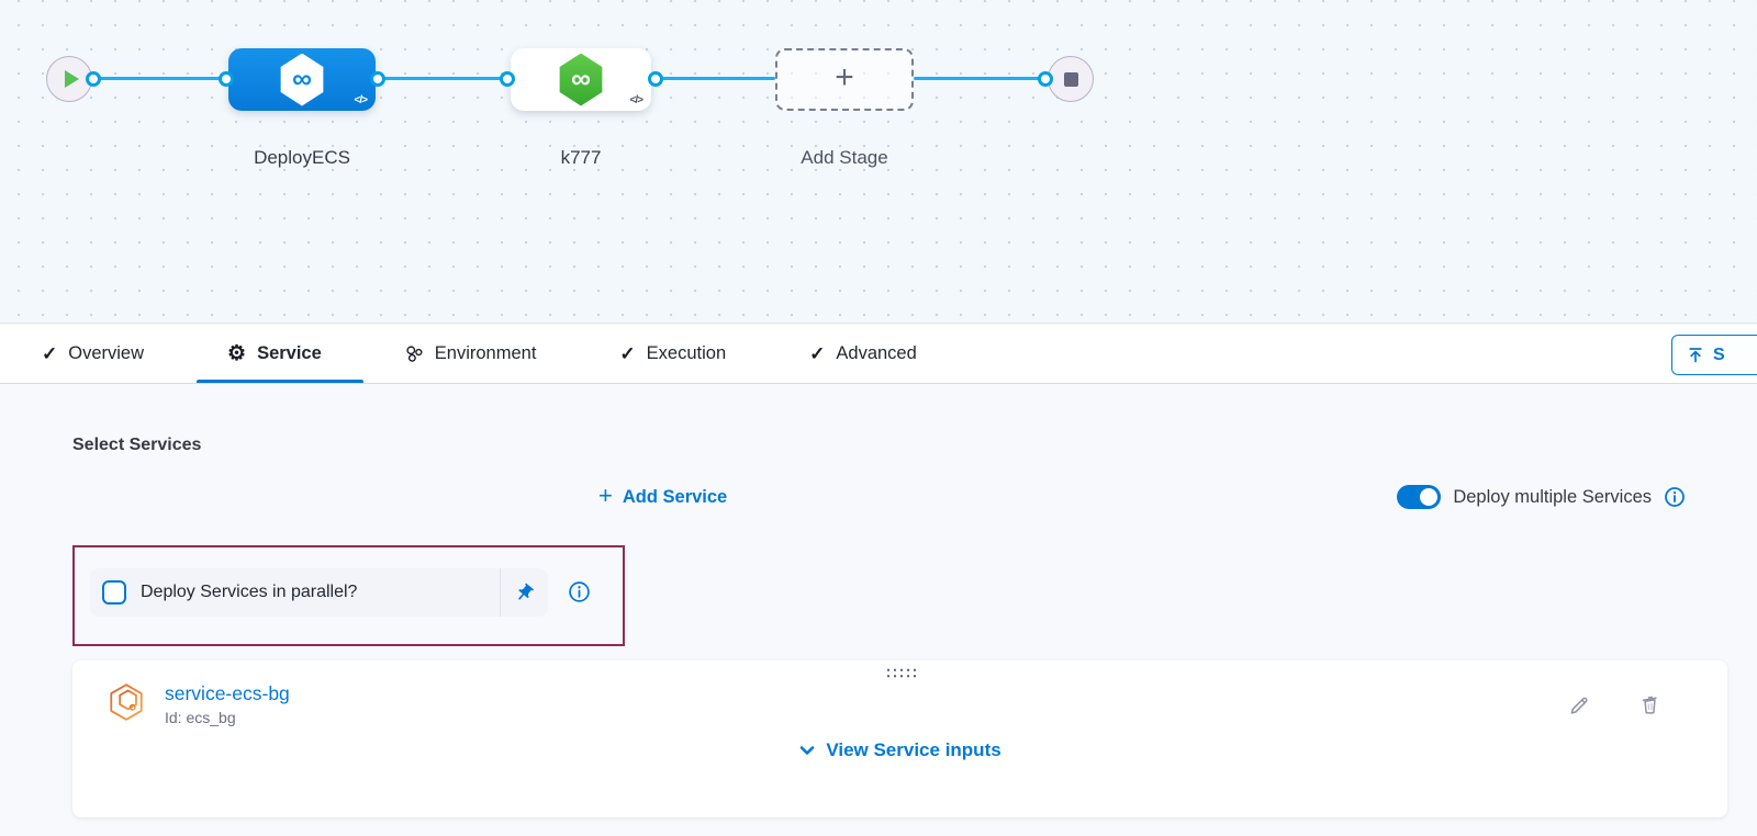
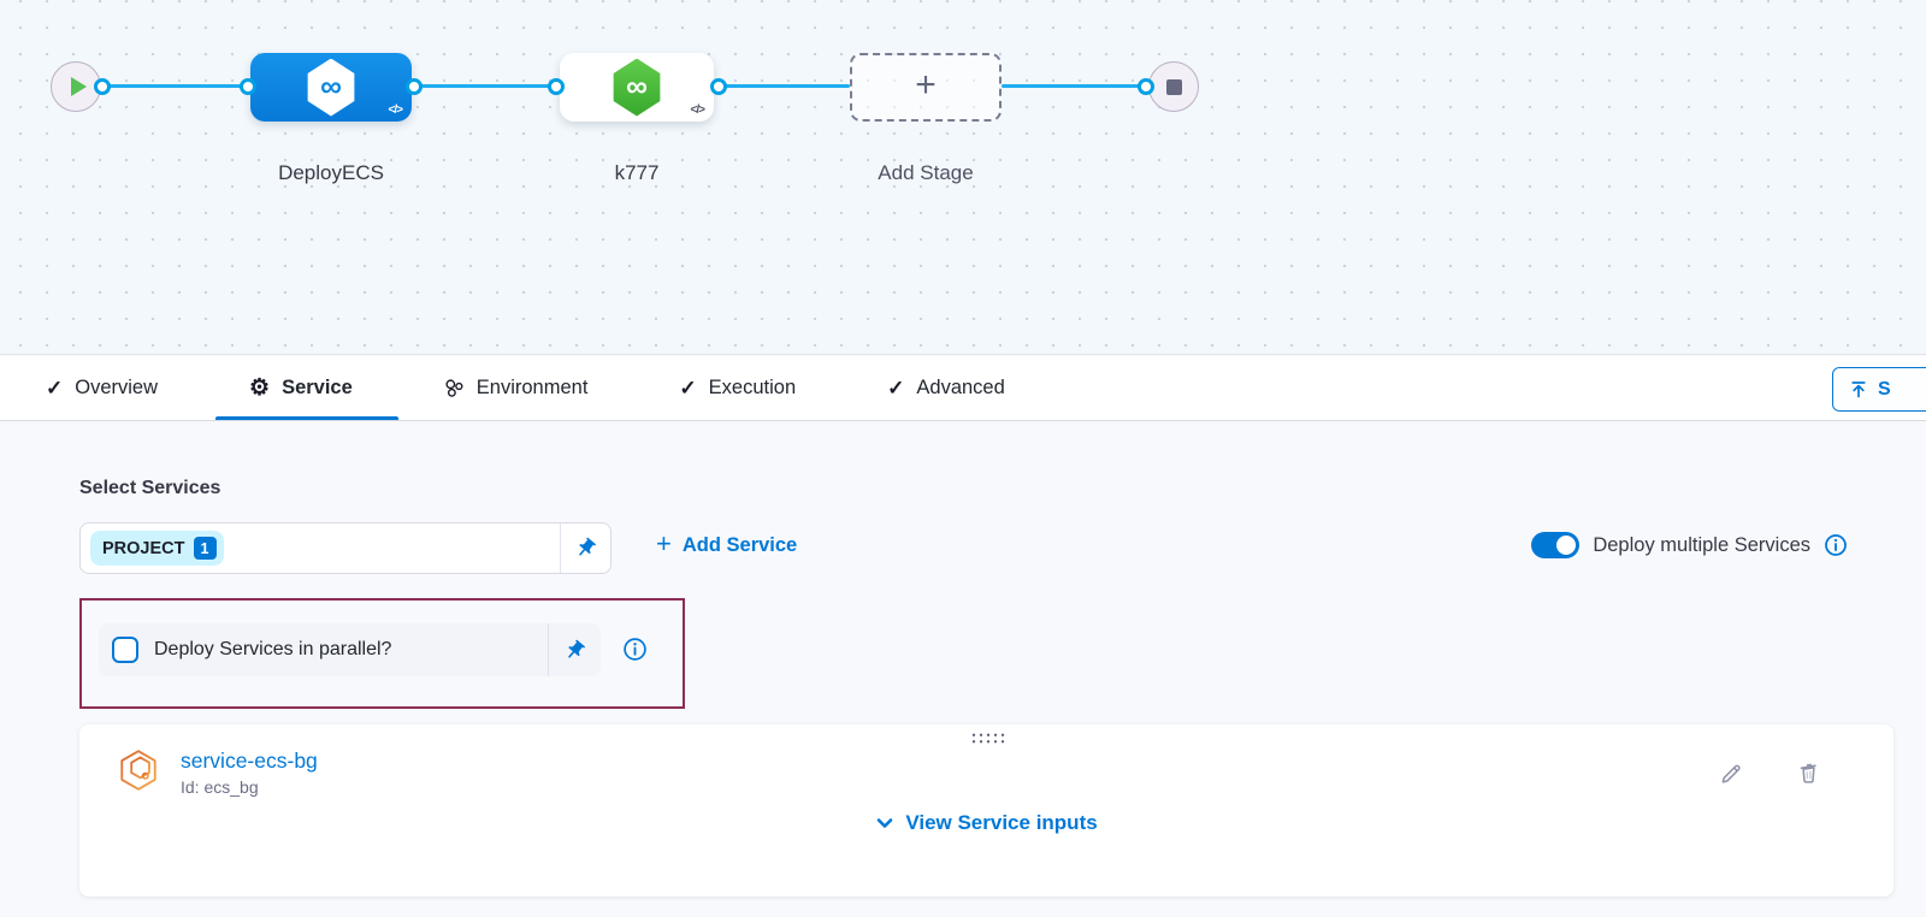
  ∞
  </>
  ∞
  </>
  +
  DeployECS
  k777
  Add Stage
  ✓
  Overview
  ⚙
  Service
  Environment
  ✓
  Execution
  ✓
  Advanced
  S
  Select Services
+ PROJECT
+ 1
  +
  Add Service
  Deploy multiple Services
  Deploy Services in parallel?
  service-ecs-bg
  Id: ecs_bg
  View Service inputs
